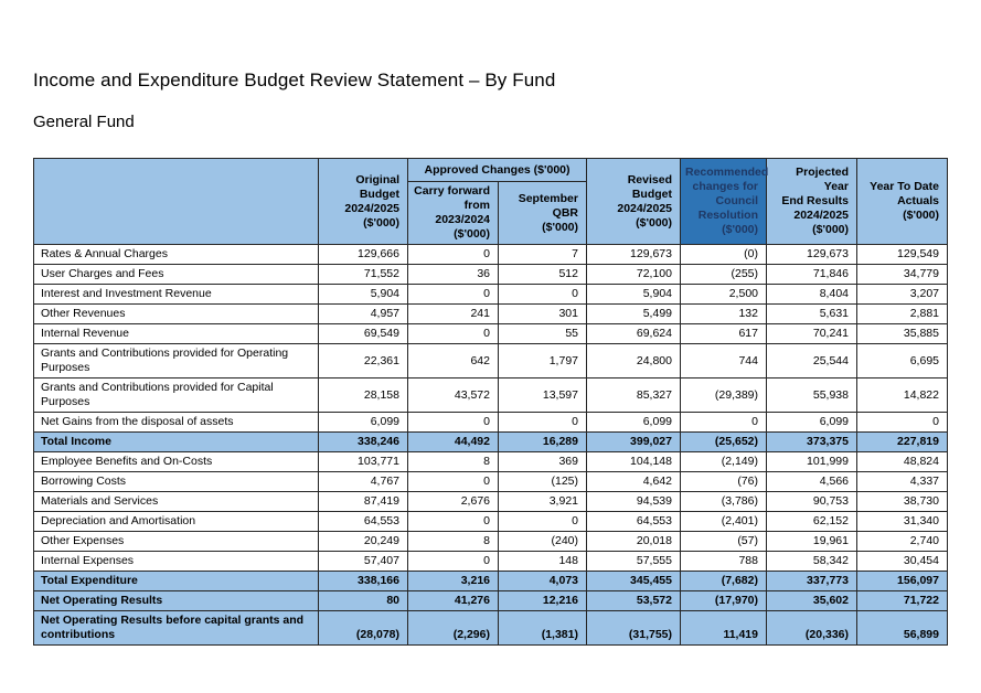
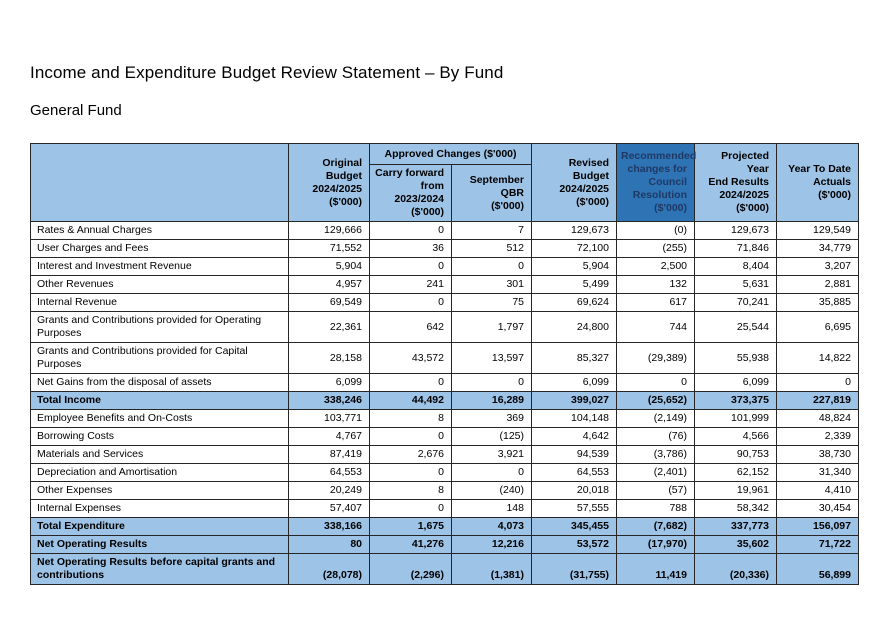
  Income and Expenditure Budget Review Statement – By Fund
  General Fund
  	Original Budget 2024/2025 ($'000)	Approved Changes ($'000)	Revised Budget 2024/2025 ($'000)	Recommended changes for Council Resolution ($'000)	Projected Year End Results 2024/2025 ($'000)	Year To Date Actuals ($'000)
  Carry forward from 2023/2024 ($'000)	September QBR ($'000)
  Rates & Annual Charges	129,666	0	7	129,673	(0)	129,673	129,549
  User Charges and Fees	71,552	36	512	72,100	(255)	71,846	34,779
  Interest and Investment Revenue	5,904	0	0	5,904	2,500	8,404	3,207
  Other Revenues	4,957	241	301	5,499	132	5,631	2,881
- Internal Revenue	69,549	0	55	69,624	617	70,241	35,885
+ Internal Revenue	69,549	0	75	69,624	617	70,241	35,885
  Grants and Contributions provided for Operating Purposes	22,361	642	1,797	24,800	744	25,544	6,695
  Grants and Contributions provided for Capital Purposes	28,158	43,572	13,597	85,327	(29,389)	55,938	14,822
  Net Gains from the disposal of assets	6,099	0	0	6,099	0	6,099	0
  Total Income	338,246	44,492	16,289	399,027	(25,652)	373,375	227,819
  Employee Benefits and On-Costs	103,771	8	369	104,148	(2,149)	101,999	48,824
- Borrowing Costs	4,767	0	(125)	4,642	(76)	4,566	4,337
+ Borrowing Costs	4,767	0	(125)	4,642	(76)	4,566	2,339
  Materials and Services	87,419	2,676	3,921	94,539	(3,786)	90,753	38,730
  Depreciation and Amortisation	64,553	0	0	64,553	(2,401)	62,152	31,340
- Other Expenses	20,249	8	(240)	20,018	(57)	19,961	2,740
+ Other Expenses	20,249	8	(240)	20,018	(57)	19,961	4,410
  Internal Expenses	57,407	0	148	57,555	788	58,342	30,454
- Total Expenditure	338,166	3,216	4,073	345,455	(7,682)	337,773	156,097
+ Total Expenditure	338,166	1,675	4,073	345,455	(7,682)	337,773	156,097
  Net Operating Results	80	41,276	12,216	53,572	(17,970)	35,602	71,722
  Net Operating Results before capital grants and contributions	(28,078)	(2,296)	(1,381)	(31,755)	11,419	(20,336)	56,899
